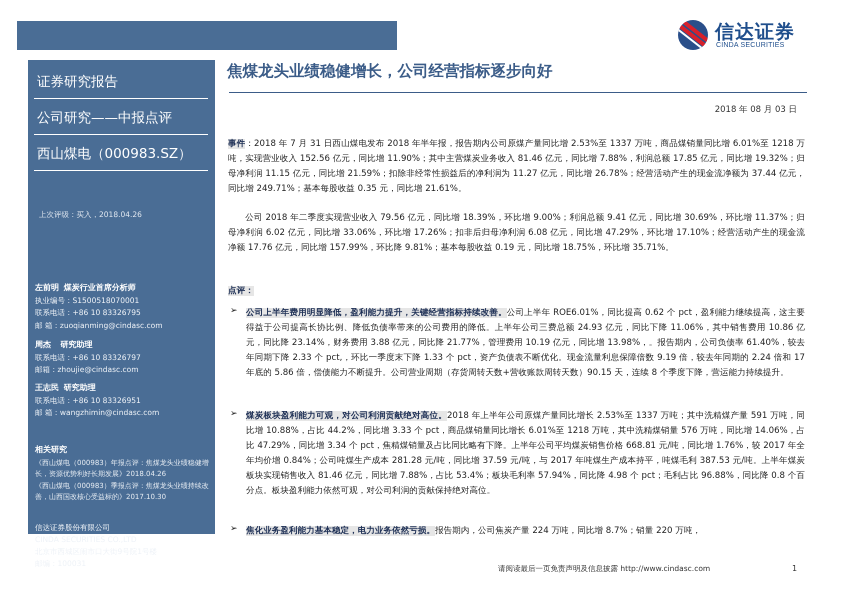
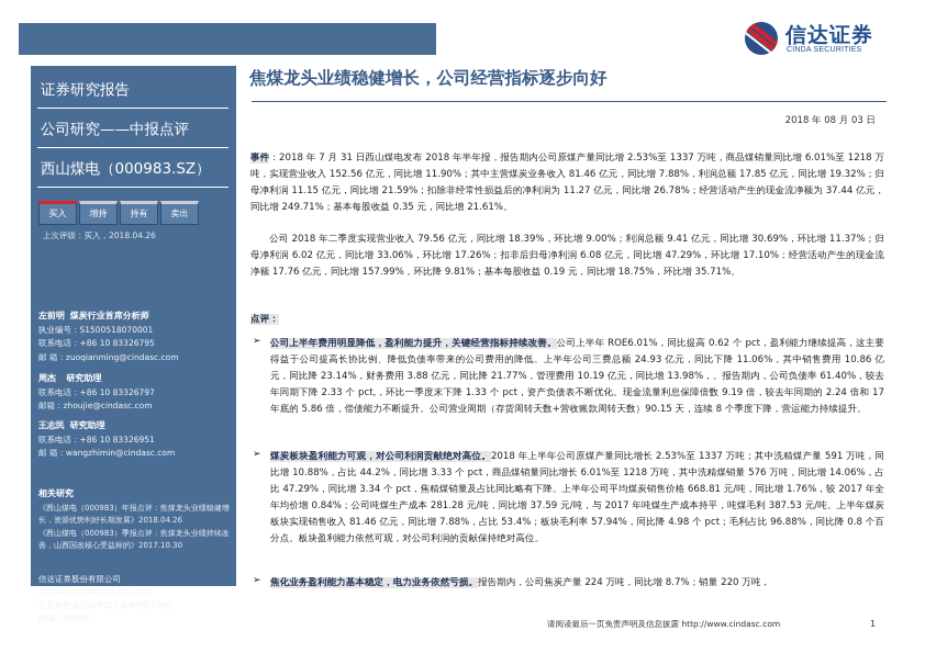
  信达证券
  证券研究报告
  公司研究——中报点评
  西山煤电（000983.SZ）
+ 买入
+ 增持
+ 持有
+ 卖出
  上次评级：买入，2018.04.26
  左前明 煤炭行业首席分析师
  执业编号：S1500518070001
  联系电话：+86 10 83326795
  邮 箱：zuoqianming@cindasc.com
  周杰 研究助理
  联系电话：+86 10 83326797
  邮箱：zhoujie@cindasc.com
  王志民 研究助理
  联系电话：+86 10 83326951
  邮 箱：wangzhimin@cindasc.com
  相关研究
  《西山煤电（000983）年报点评：焦煤龙头业绩稳健增长，资源优势利好长期发展》2018.04.26
  《西山煤电（000983）季报点评：焦煤龙头业绩持续改善，山西国改核心受益标的》2017.10.30
  信达证券股份有限公司
  焦煤龙头业绩稳健增长，公司经营指标逐步向好
  2018 年 08 月 03 日
  事件：2018 年 7 月 31 日西山煤电发布 2018 年半年报，报告期内公司原煤产量同比增 2.53%至 1337 万吨，商品煤销量同比增 6.01%至 1218 万吨，实现营业收入 152.56 亿元，同比增 11.90%；其中主营煤炭业务收入 81.46 亿元，同比增 7.88%，利润总额 17.85 亿元，同比增 19.32%；归母净利润 11.15 亿元，同比增 21.59%；扣除非经常性损益后的净利润为 11.27 亿元，同比增 26.78%；经营活动产生的现金流净额为 37.44 亿元，同比增 249.71%；基本每股收益 0.35 元，同比增 21.61%。
  公司 2018 年二季度实现营业收入 79.56 亿元，同比增 18.39%，环比增 9.00%；利润总额 9.41 亿元，同比增 30.69%，环比增 11.37%；归母净利润 6.02 亿元，同比增 33.06%，环比增 17.26%；扣非后归母净利润 6.08 亿元，同比增 47.29%，环比增 17.10%；经营活动产生的现金流净额 17.76 亿元，同比增 157.99%，环比降 9.81%；基本每股收益 0.19 元，同比增 18.75%，环比增 35.71%。
  点评：
  ➢
  公司上半年费用明显降低，盈利能力提升，关键经营指标持续改善。公司上半年 ROE6.01%，同比提高 0.62 个 pct，盈利能力继续提高，这主要得益于公司提高长协比例、降低负债率带来的公司费用的降低。上半年公司三费总额 24.93 亿元，同比下降 11.06%，其中销售费用 10.86 亿元，同比降 23.14%，财务费用 3.88 亿元，同比降 21.77%，管理费用 10.19 亿元，同比增 13.98%，。报告期内，公司负债率 61.40%，较去年同期下降 2.33 个 pct,，环比一季度末下降 1.33 个 pct，资产负债表不断优化。现金流量利息保障倍数 9.19 倍，较去年同期的 2.24 倍和 17 年底的 5.86 倍，偿债能力不断提升。公司营业周期（存货周转天数+营收账款周转天数）90.15 天，连续 8 个季度下降，营运能力持续提升。
  ➢
  煤炭板块盈利能力可观，对公司利润贡献绝对高位。2018 年上半年公司原煤产量同比增长 2.53%至 1337 万吨；其中洗精煤产量 591 万吨，同比增 10.88%，占比 44.2%，同比增 3.33 个 pct，商品煤销量同比增长 6.01%至 1218 万吨，其中洗精煤销量 576 万吨，同比增 14.06%，占比 47.29%，同比增 3.34 个 pct，焦精煤销量及占比同比略有下降。上半年公司平均煤炭销售价格 668.81 元/吨，同比增 1.76%，较 2017 年全年均价增 0.84%；公司吨煤生产成本 281.28 元/吨，同比增 37.59 元/吨，与 2017 年吨煤生产成本持平，吨煤毛利 387.53 元/吨。上半年煤炭板块实现销售收入 81.46 亿元，同比增 7.88%，占比 53.4%；板块毛利率 57.94%，同比降 4.98 个 pct；毛利占比 96.88%，同比降 0.8 个百分点。板块盈利能力依然可观，对公司利润的贡献保持绝对高位。
  ➢
  焦化业务盈利能力基本稳定，电力业务依然亏损。报告期内，公司焦炭产量 224 万吨，同比增 8.7%；销量 220 万吨，
  请阅读最后一页免责声明及信息披露 http://www.cindasc.com
  1
